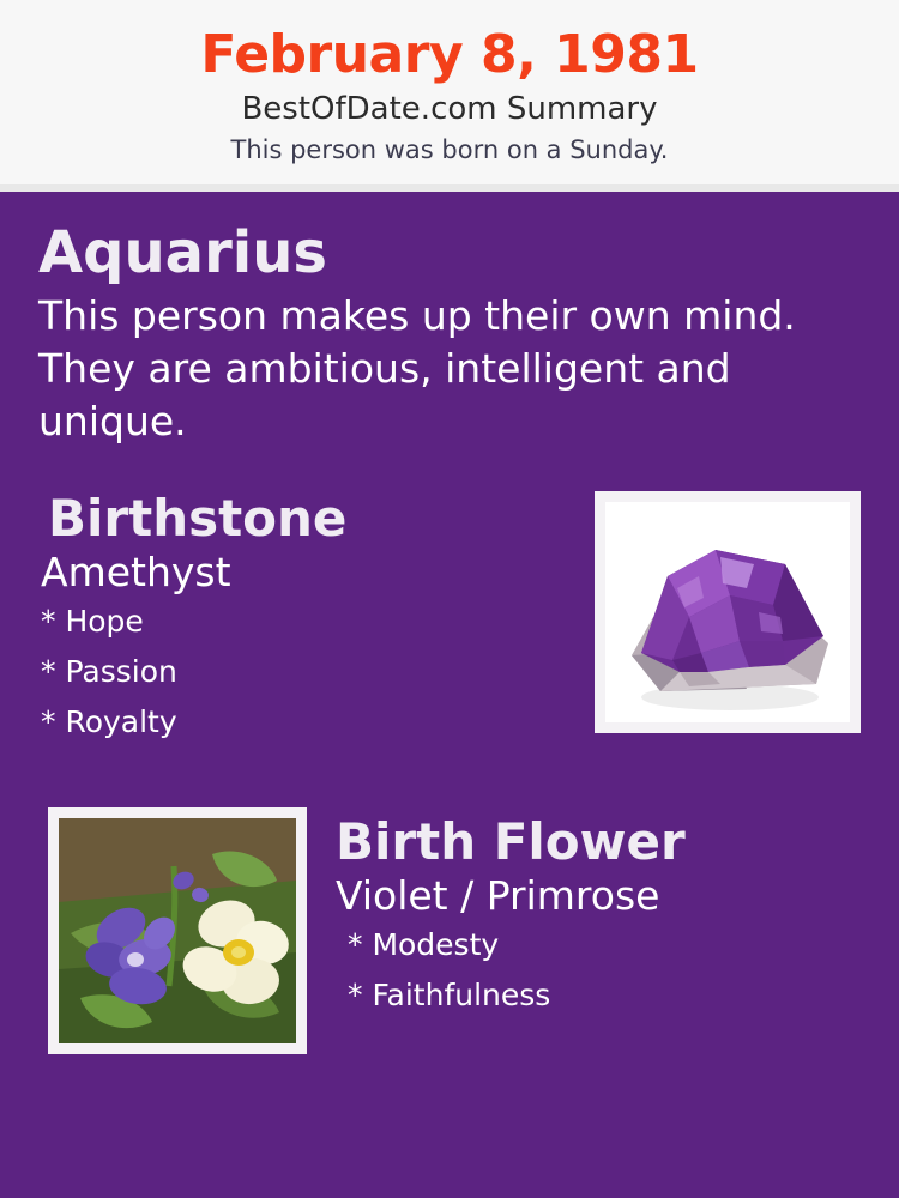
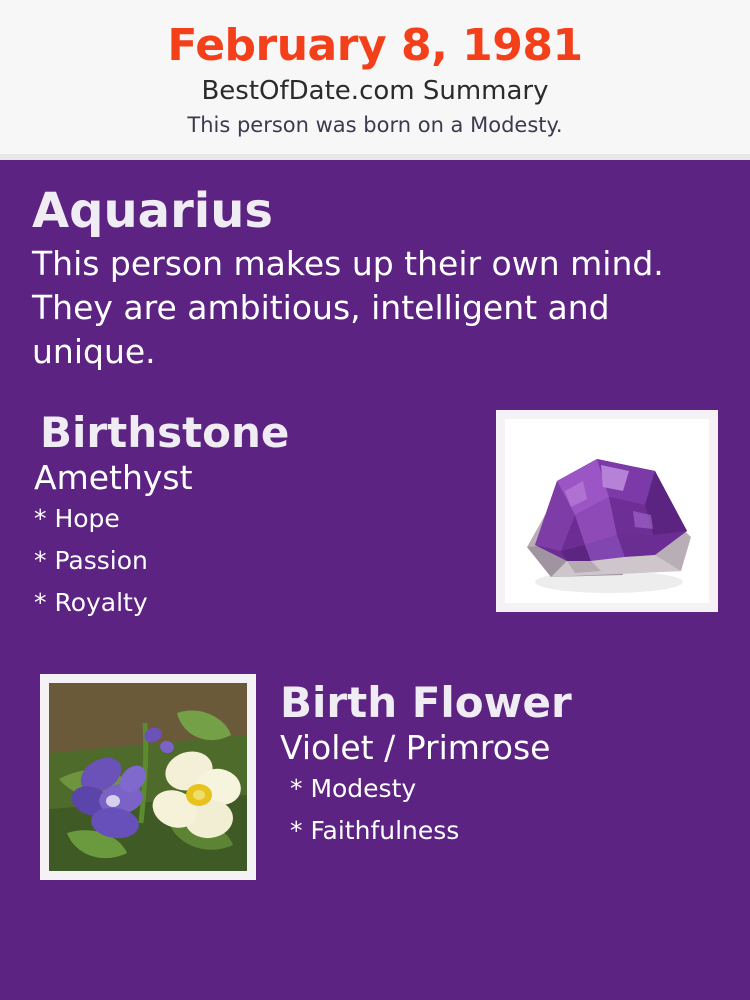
  February 8, 1981
  BestOfDate.com Summary
- This person was born on a Sunday.
+ This person was born on a Modesty.
  Aquarius
  This person makes up their own mind. They are ambitious, intelligent and unique.
  Birthstone
  Amethyst
  * Hope
  * Passion
  * Royalty
  Birth Flower
  Violet / Primrose
  * Modesty
  * Faithfulness
